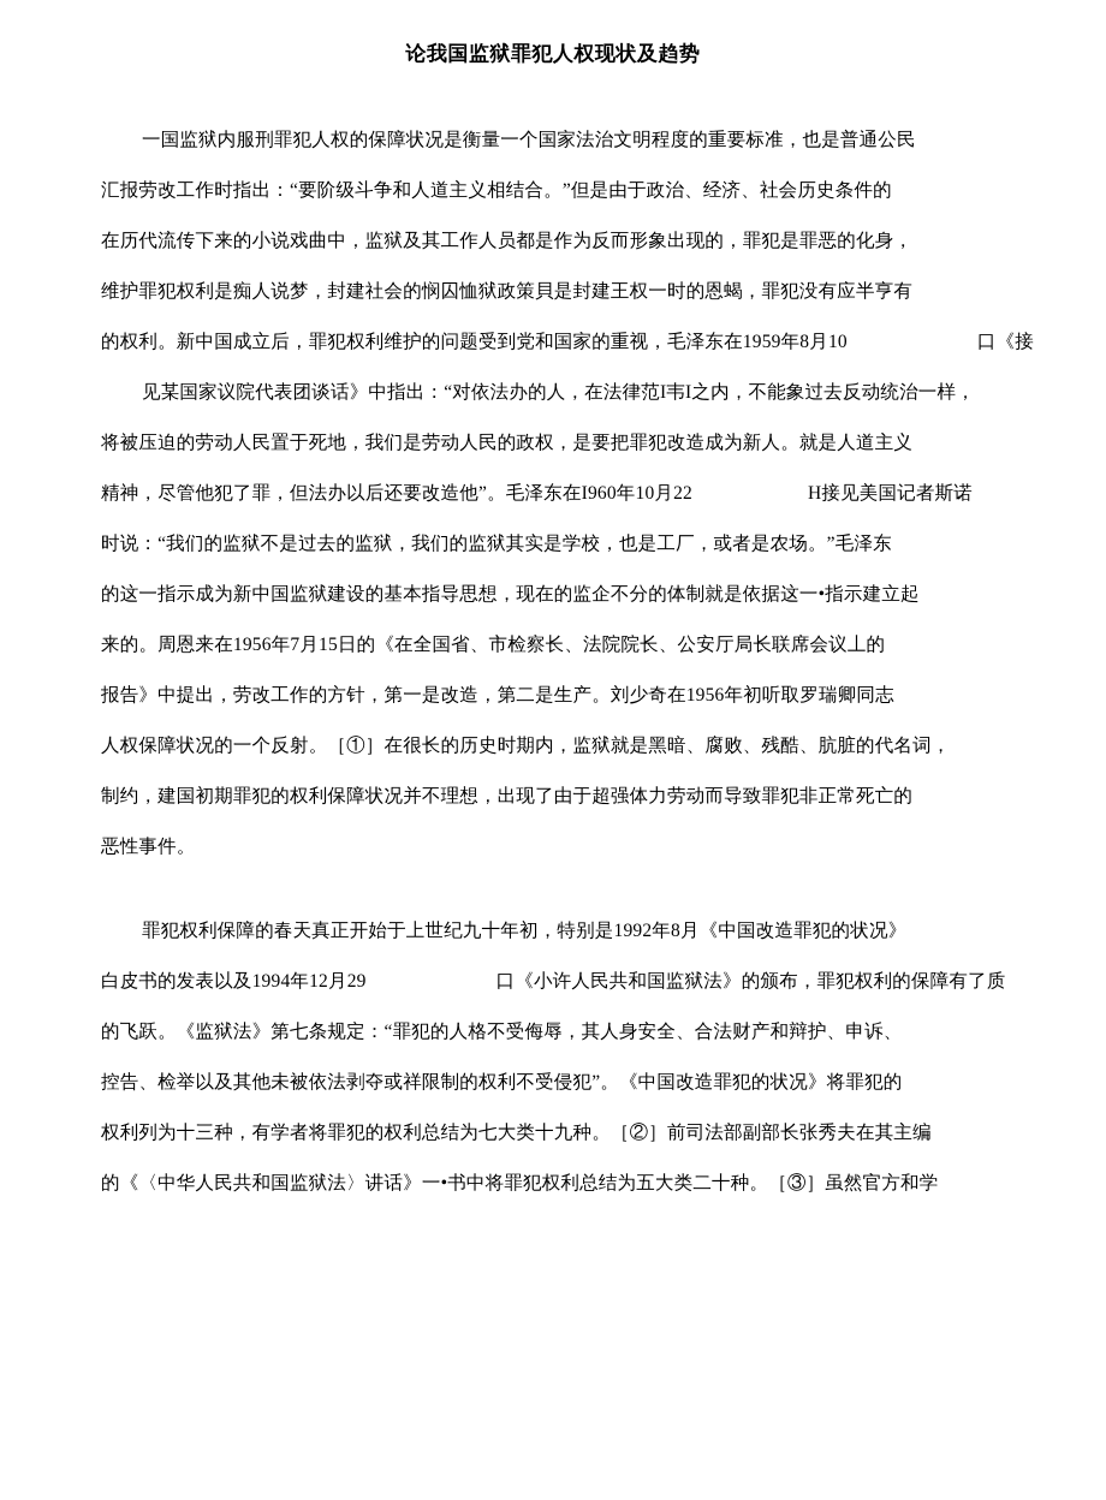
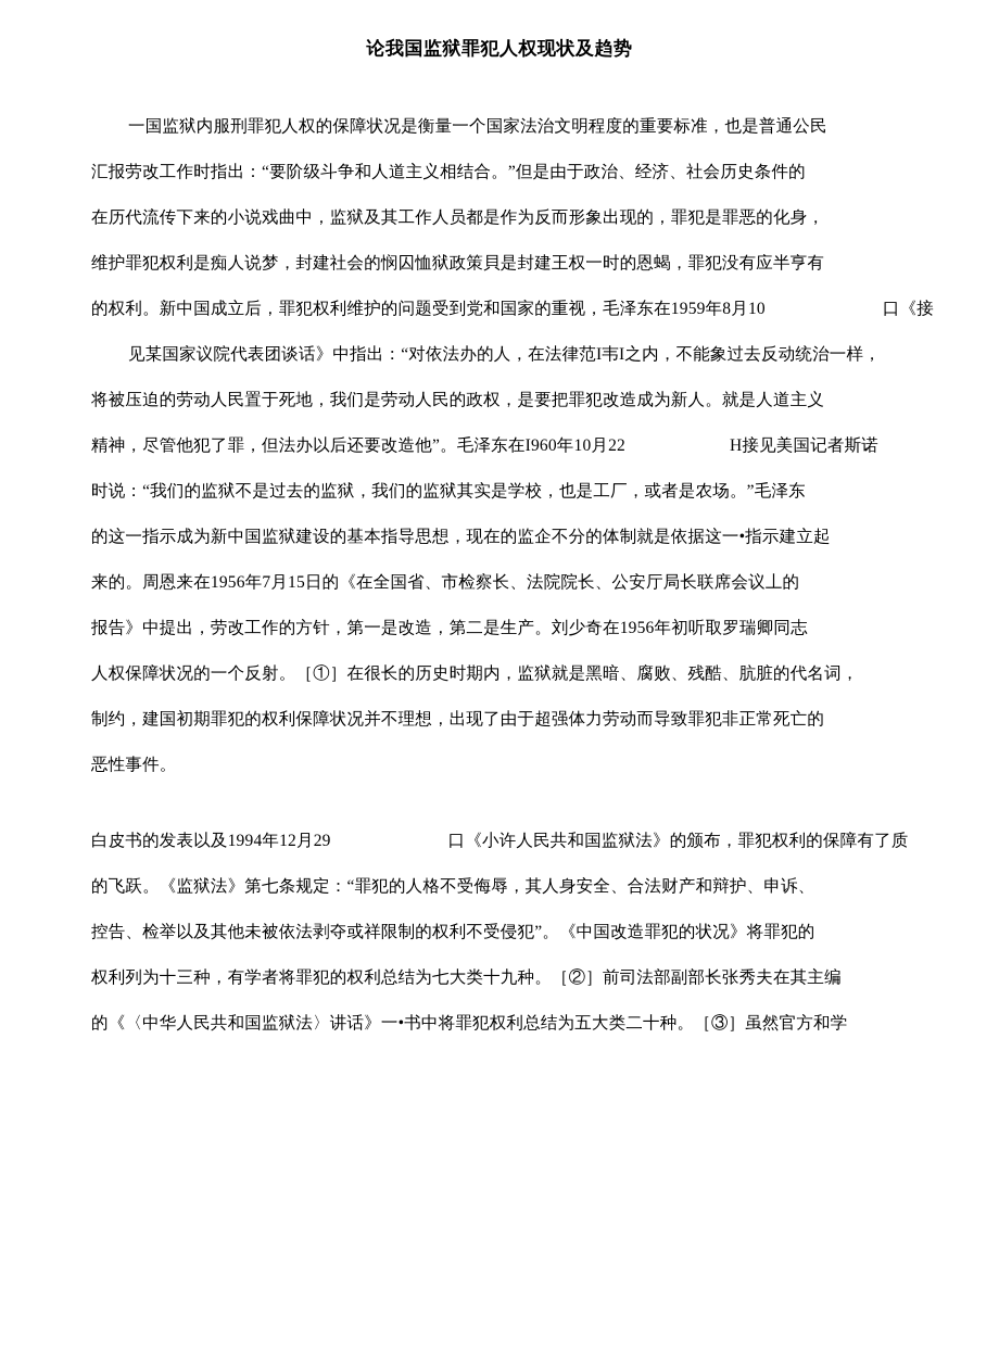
  论我国监狱罪犯人权现状及趋势
  一国监狱内服刑罪犯人权的保障状况是衡量一个国家法治文明程度的重要标准，也是普通公民
  汇报劳改工作时指出：“要阶级斗争和人道主义相结合。”但是由于政治、经济、社会历史条件的
  在历代流传下来的小说戏曲中，监狱及其工作人员都是作为反而形象出现的，罪犯是罪恶的化身，
  维护罪犯权利是痴人说梦，封建社会的悯囚恤狱政策貝是封建王权一时的恩蝎，罪犯没有应半亨有
  的权利。新中国成立后，罪犯权利维护的问题受到党和国家的重视，毛泽东在1959年8月10 口《接
  见某国家议院代表团谈话》中指出：“对依法办的人，在法律范I韦I之内，不能象过去反动统治一样，
  将被压迫的劳动人民置于死地，我们是劳动人民的政权，是要把罪犯改造成为新人。就是人道主义
  精神，尽管他犯了罪，但法办以后还要改造他”。毛泽东在I960年10月22 H接见美国记者斯诺
  时说：“我们的监狱不是过去的监狱，我们的监狱其实是学校，也是工厂，或者是农场。”毛泽东
  的这一指示成为新中国监狱建设的基本指导思想，现在的监企不分的体制就是依据这一•指示建立起
  来的。周恩来在1956年7月15日的《在全国省、市检察长、法院院长、公安厅局长联席会议丄的
  报告》中提出，劳改工作的方针，第一是改造，第二是生产。刘少奇在1956年初听取罗瑞卿同志
  人权保障状况的一个反射。［①］在很长的历史时期内，监狱就是黑暗、腐败、残酷、肮脏的代名词，
  制约，建国初期罪犯的权利保障状况并不理想，出现了由于超强体力劳动而导致罪犯非正常死亡的
  恶性事件。
- 罪犯权利保障的春天真正开始于上世纪九十年初，特别是1992年8月《中国改造罪犯的状况》
  白皮书的发表以及1994年12月29 口《小许人民共和国监狱法》的颁布，罪犯权利的保障有了质
  的飞跃。《监狱法》第七条规定：“罪犯的人格不受侮辱，其人身安全、合法财产和辩护、申诉、
  控告、检举以及其他未被依法剥夺或祥限制的权利不受侵犯”。《中国改造罪犯的状况》将罪犯的
  权利列为十三种，有学者将罪犯的权利总结为七大类十九种。［②］前司法部副部长张秀夫在其主编
  的《〈中华人民共和国监狱法〉讲话》一•书中将罪犯权利总结为五大类二十种。［③］虽然官方和学
